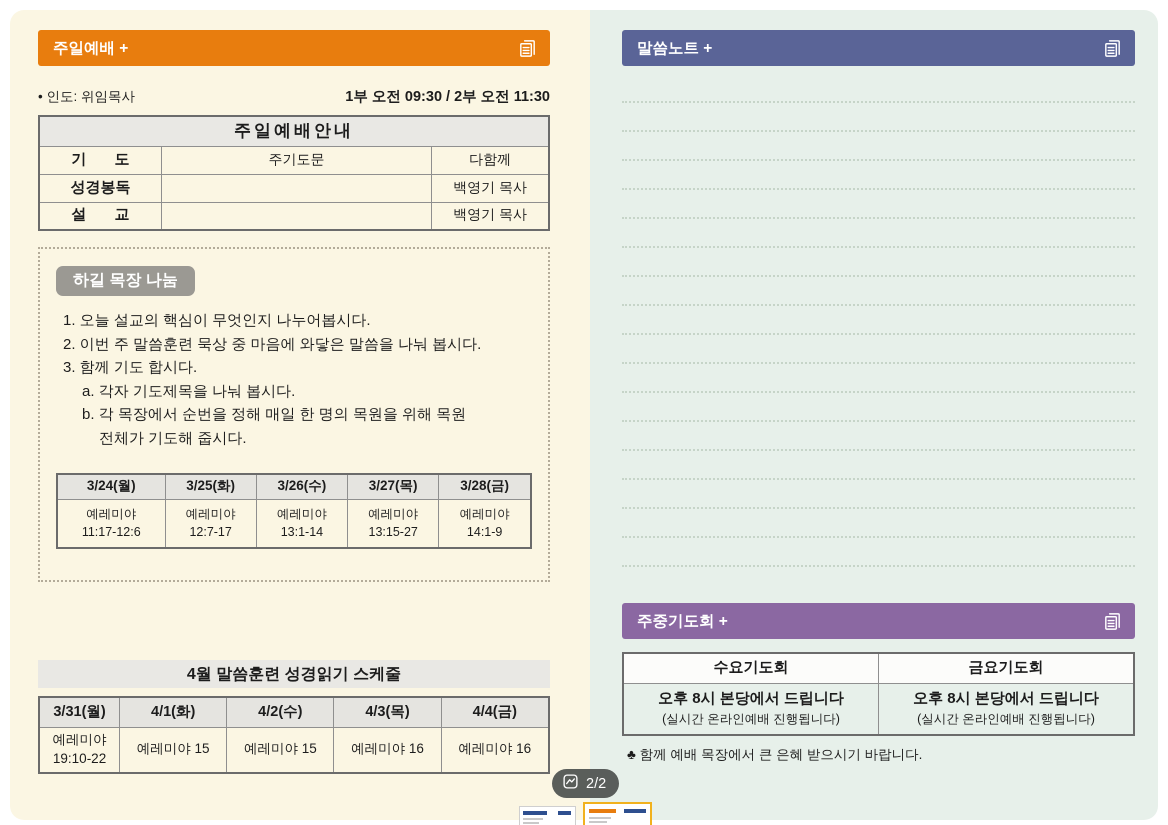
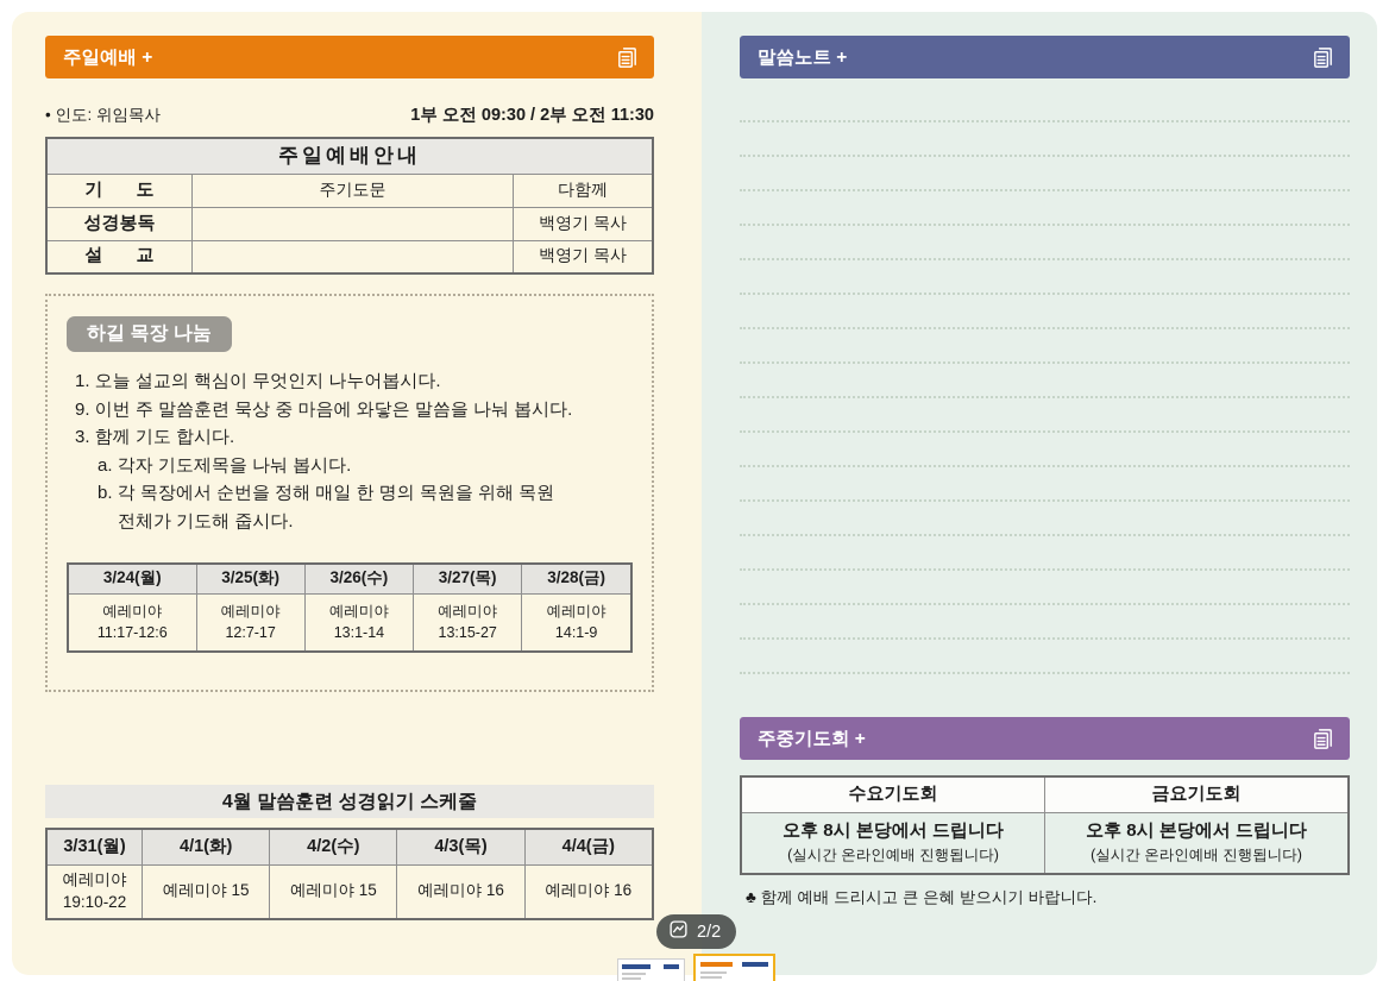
  주일예배 +
  • 인도: 위임목사
  1부 오전 09:30 / 2부 오전 11:30
  주일예배안내
  기 도	주기도문	다함께
  성경봉독		백영기 목사
  설 교		백영기 목사
  하길 목장 나눔
  1. 오늘 설교의 핵심이 무엇인지 나누어봅시다.
- 2. 이번 주 말씀훈련 묵상 중 마음에 와닿은 말씀을 나눠 봅시다.
+ 9. 이번 주 말씀훈련 묵상 중 마음에 와닿은 말씀을 나눠 봅시다.
  3. 함께 기도 합시다.
  a. 각자 기도제목을 나눠 봅시다.
  b. 각 목장에서 순번을 정해 매일 한 명의 목원을 위해 목원
  전체가 기도해 줍시다.
  3/24(월)	3/25(화)	3/26(수)	3/27(목)	3/28(금)
  예레미야11:17-12:6	예레미야12:7-17	예레미야13:1-14	예레미야13:15-27	예레미야14:1-9
  4월 말씀훈련 성경읽기 스케줄
  3/31(월)	4/1(화)	4/2(수)	4/3(목)	4/4(금)
  예레미야19:10-22	예레미야 15	예레미야 15	예레미야 16	예레미야 16
  말씀노트 +
  주중기도회 +
  수요기도회	금요기도회
  오후 8시 본당에서 드립니다 (실시간 온라인예배 진행됩니다)	오후 8시 본당에서 드립니다 (실시간 온라인예배 진행됩니다)
- ♣ 함께 예배 목장에서 큰 은혜 받으시기 바랍니다.
+ ♣ 함께 예배 드리시고 큰 은혜 받으시기 바랍니다.
  2/2
